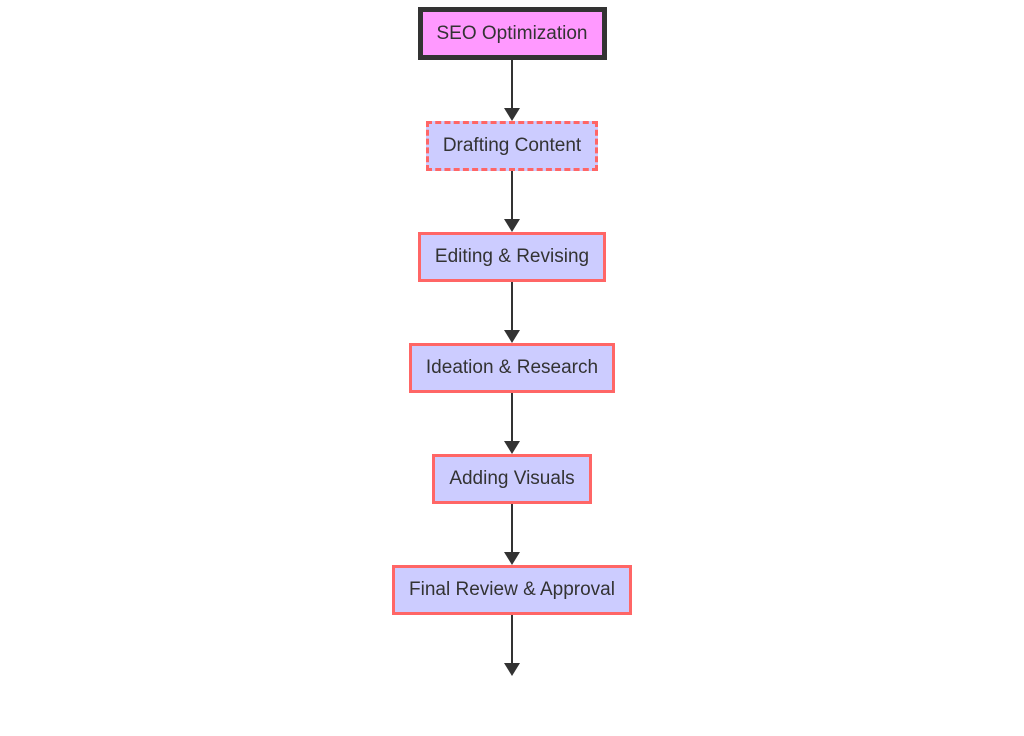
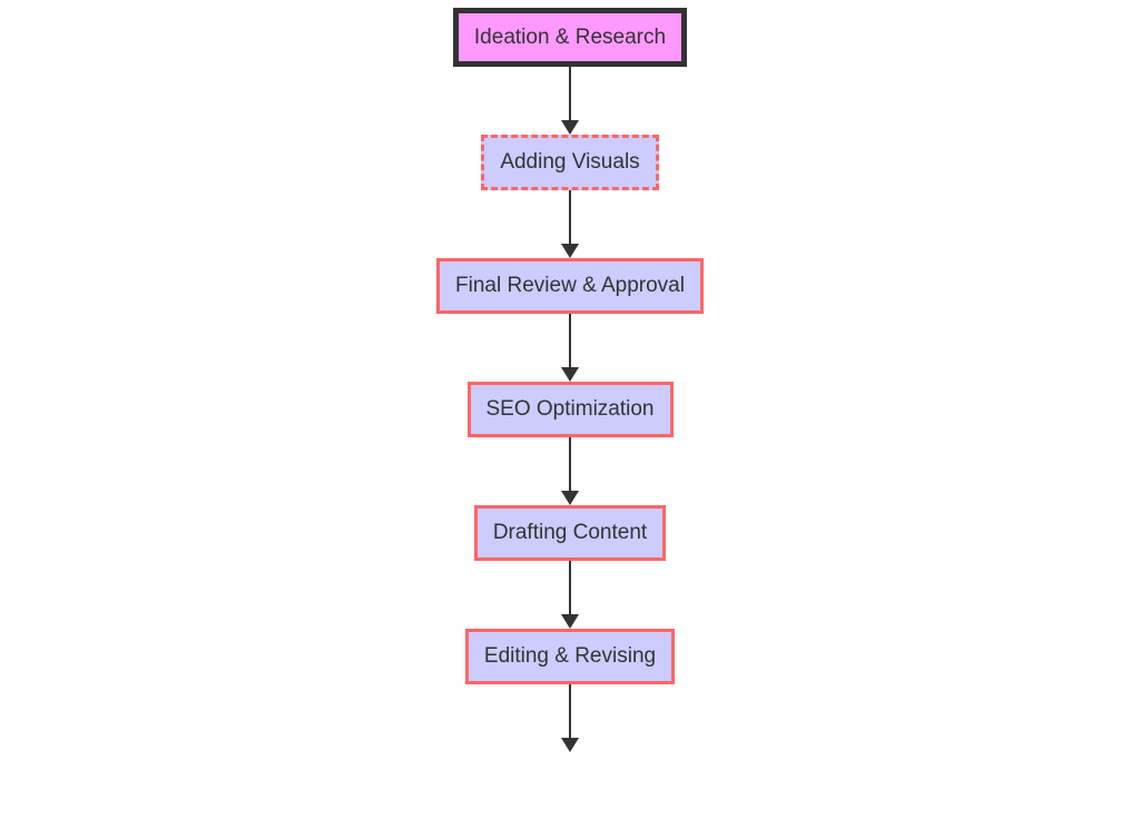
- SEO Optimization
+ Ideation & Research
- Drafting Content
+ Adding Visuals
- Editing & Revising
+ Final Review & Approval
- Ideation & Research
+ SEO Optimization
- Adding Visuals
+ Drafting Content
- Final Review & Approval
+ Editing & Revising
